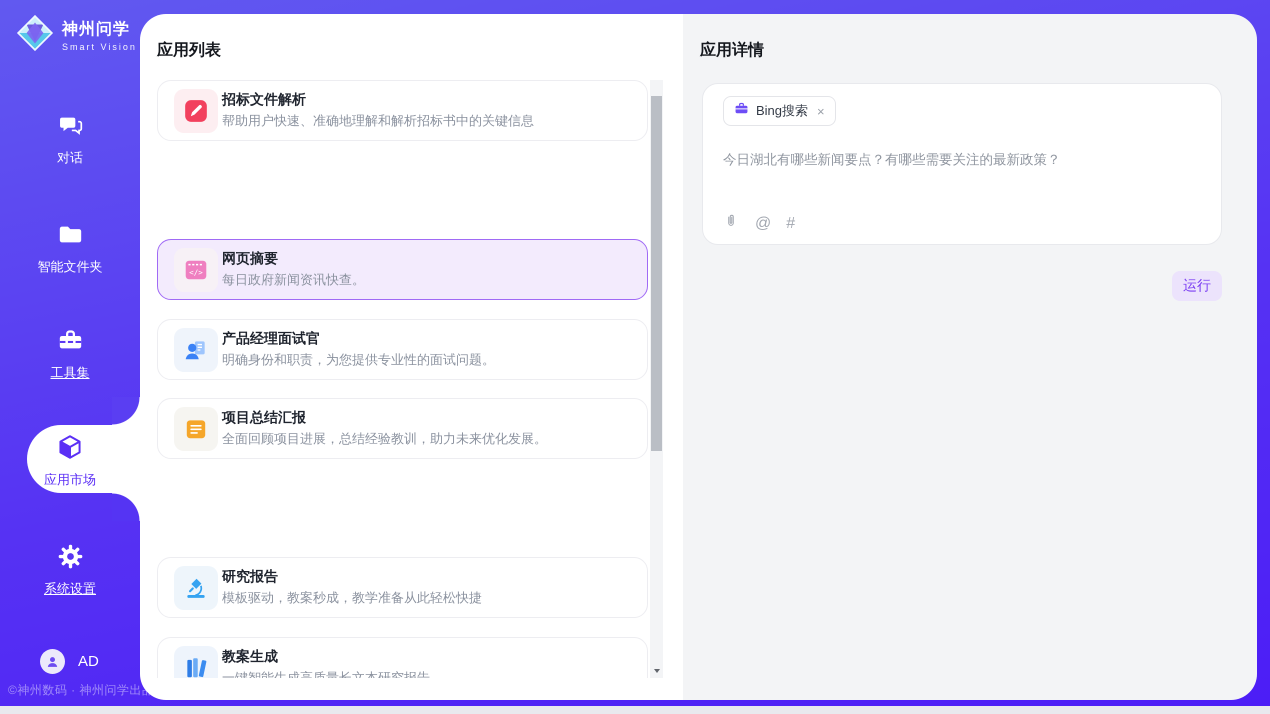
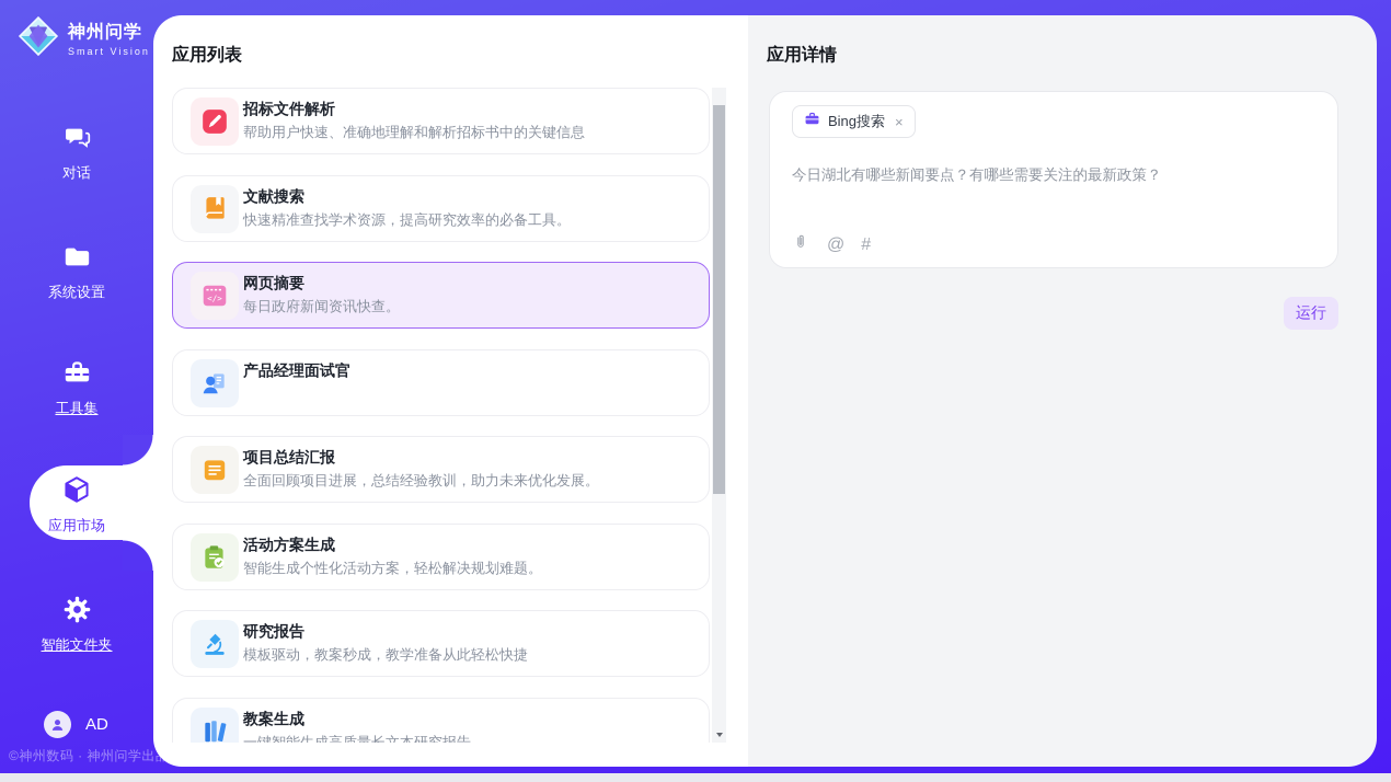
  神州问学
  Smart Vision
  对话
- 智能文件夹
+ 系统设置
  工具集
  应用市场
- 系统设置
+ 智能文件夹
  AD
  ©神州数码 · 神州问学出
  应用列表
  招标文件解析
  帮助用户快速、准确地理解和解析招标书中的关键信息
+ 文献搜索
+ 快速精准查找学术资源，提高研究效率的必备工具。
  </>
  网页摘要
  每日政府新闻资讯快查。
  产品经理面试官
- 明确身份和职责，为您提供专业性的面试问题。
  项目总结汇报
  全面回顾项目进展，总结经验教训，助力未来优化发展。
+ 活动方案生成
+ 智能生成个性化活动方案，轻松解决规划难题。
  研究报告
  模板驱动，教案秒成，教学准备从此轻松快捷
  教案生成
  一键智能生成高质量长文本研究报告
  应用详情
  Bing搜索
  ×
  今日湖北有哪些新闻要点？有哪些需要关注的最新政策？
  @
  #
  运行
